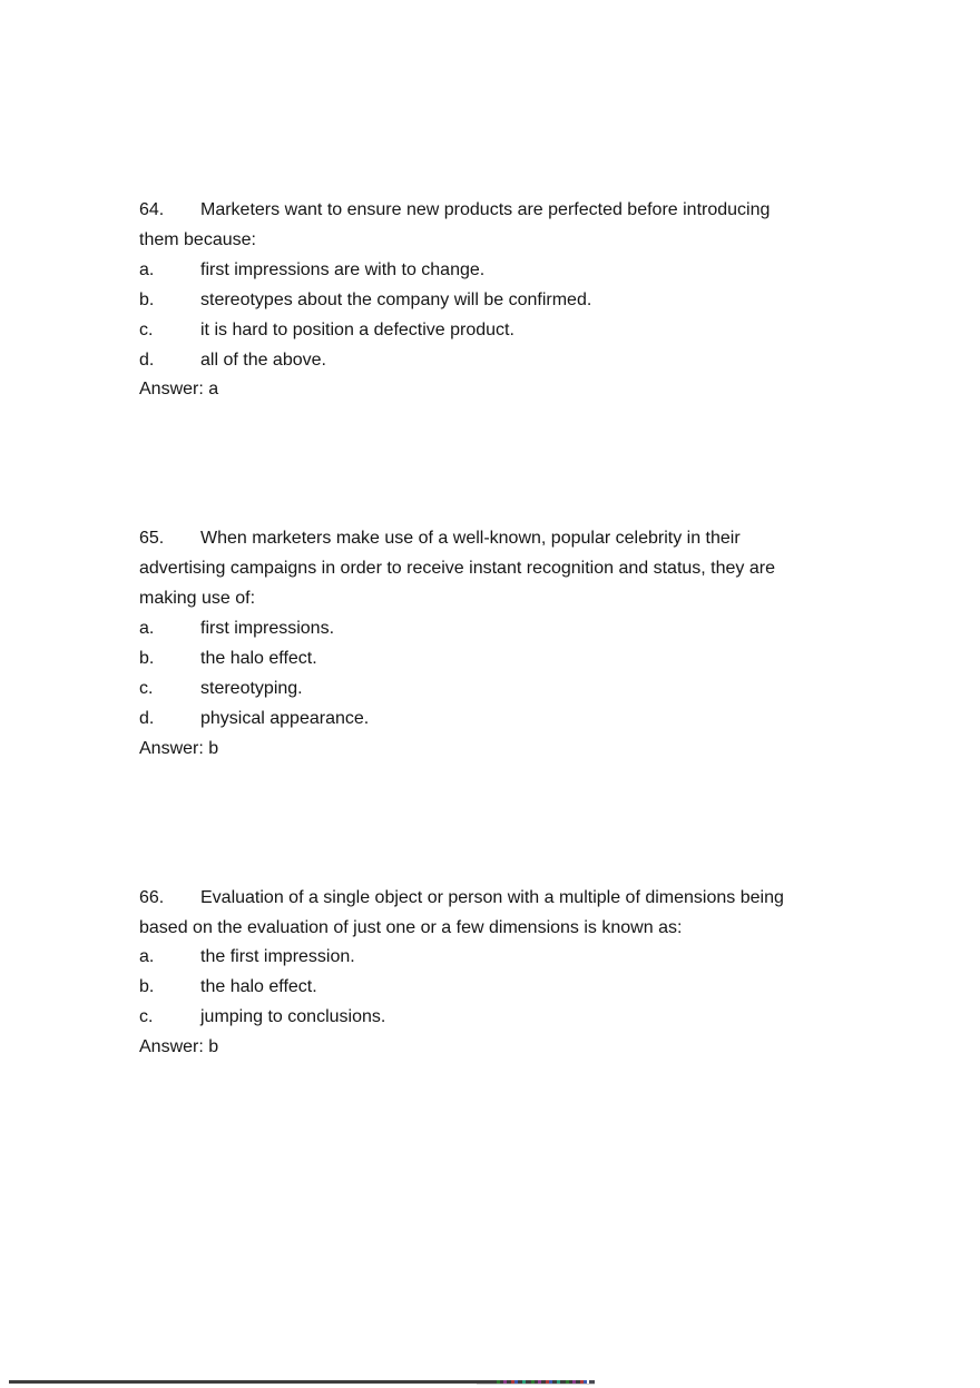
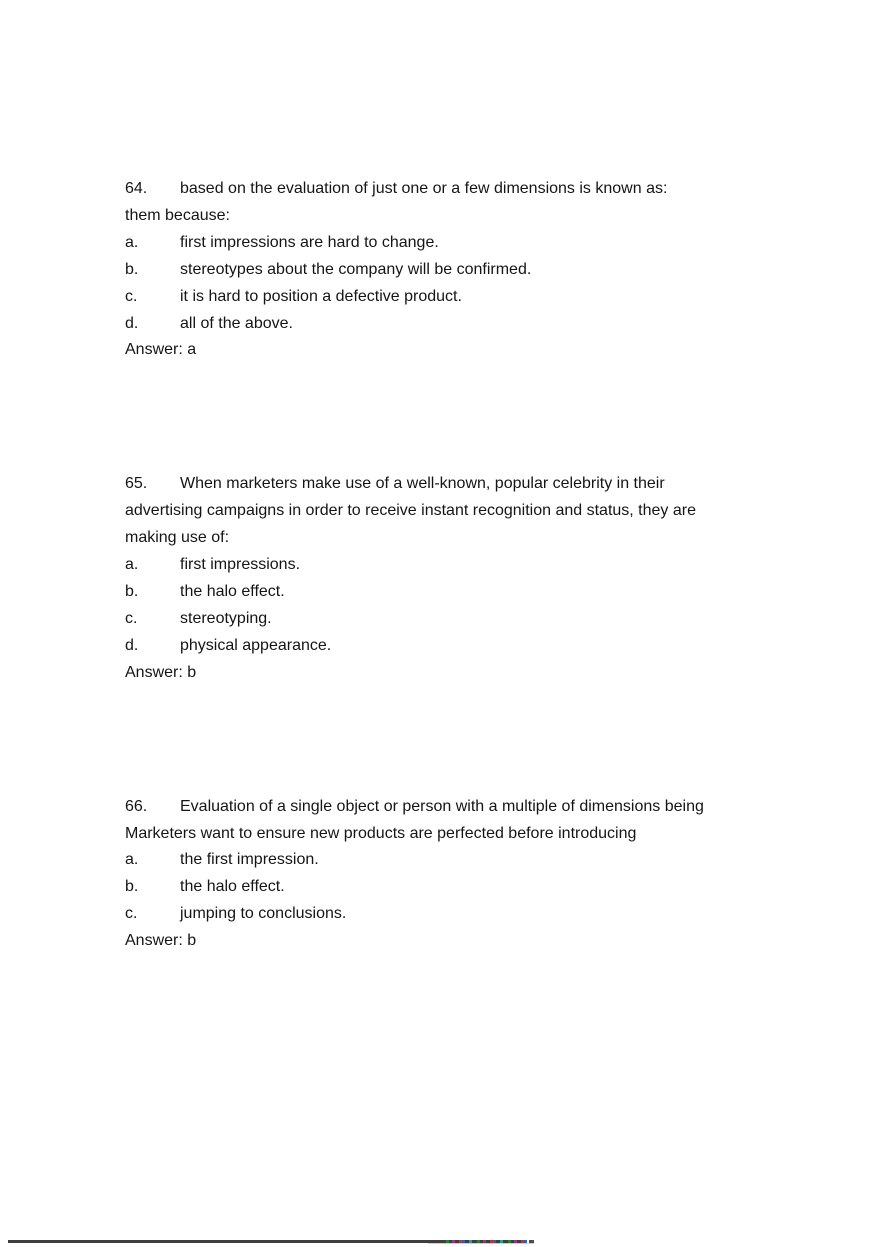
- 64. Marketers want to ensure new products are perfected before introducing
+ 64. based on the evaluation of just one or a few dimensions is known as:
  them because:
- a. first impressions are with to change.
+ a. first impressions are hard to change.
  b. stereotypes about the company will be confirmed.
  c. it is hard to position a defective product.
  d. all of the above.
  Answer: a
  65. When marketers make use of a well-known, popular celebrity in their
  advertising campaigns in order to receive instant recognition and status, they are
  making use of:
  a. first impressions.
  b. the halo effect.
  c. stereotyping.
  d. physical appearance.
  Answer: b
  66. Evaluation of a single object or person with a multiple of dimensions being
- based on the evaluation of just one or a few dimensions is known as:
+ Marketers want to ensure new products are perfected before introducing
  a. the first impression.
  b. the halo effect.
  c. jumping to conclusions.
  Answer: b
